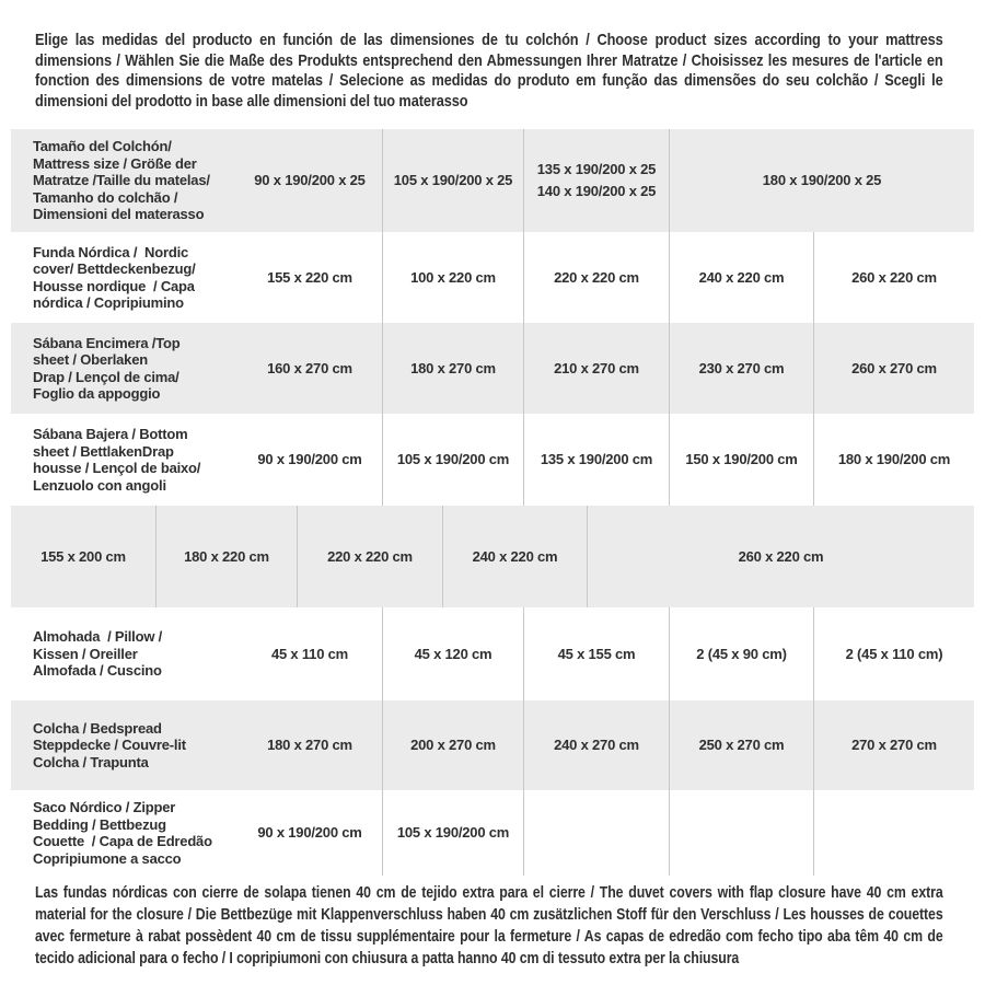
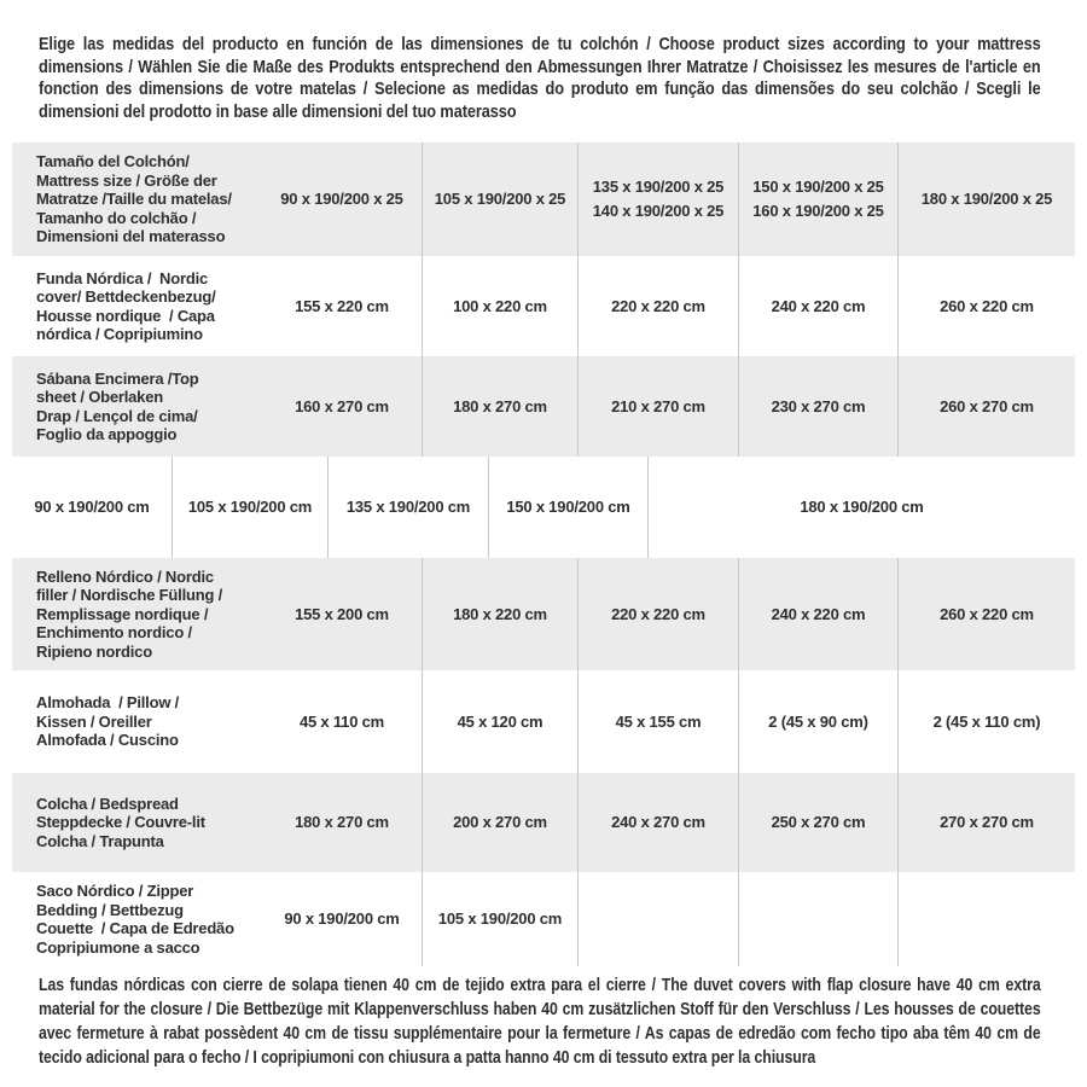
  Elige las medidas del producto en función de las dimensiones de tu colchón / Choose product sizes according to your mattress dimensions / Wählen Sie die Maße des Produkts entsprechend den Abmessungen Ihrer Matratze / Choisissez les mesures de l'article en fonction des dimensions de votre matelas / Selecione as medidas do produto em função das dimensões do seu colchão / Scegli le dimensioni del prodotto in base alle dimensioni del tuo materasso
  Tamaño del Colchón/
  Mattress size / Größe der
  Matratze /Taille du matelas/
  Tamanho do colchão /
  Dimensioni del materasso
  90 x 190/200 x 25
  105 x 190/200 x 25
  135 x 190/200 x 25
  140 x 190/200 x 25
+ 150 x 190/200 x 25
+ 160 x 190/200 x 25
  180 x 190/200 x 25
  Funda Nórdica / Nordic
  cover/ Bettdeckenbezug/
  Housse nordique / Capa
  nórdica / Copripiumino
  155 x 220 cm
  100 x 220 cm
  220 x 220 cm
  240 x 220 cm
  260 x 220 cm
  Sábana Encimera /Top
  sheet / Oberlaken
  Drap / Lençol de cima/
  Foglio da appoggio
  160 x 270 cm
  180 x 270 cm
  210 x 270 cm
  230 x 270 cm
  260 x 270 cm
- Sábana Bajera / Bottom
- sheet / BettlakenDrap
- housse / Lençol de baixo/
- Lenzuolo con angoli
  90 x 190/200 cm
  105 x 190/200 cm
  135 x 190/200 cm
  150 x 190/200 cm
  180 x 190/200 cm
+ Relleno Nórdico / Nordic
+ filler / Nordische Füllung /
+ Remplissage nordique /
+ Enchimento nordico /
+ Ripieno nordico
  155 x 200 cm
  180 x 220 cm
  220 x 220 cm
  240 x 220 cm
  260 x 220 cm
  Almohada / Pillow /
  Kissen / Oreiller
  Almofada / Cuscino
  45 x 110 cm
  45 x 120 cm
  45 x 155 cm
  2 (45 x 90 cm)
  2 (45 x 110 cm)
  Colcha / Bedspread
  Steppdecke / Couvre-lit
  Colcha / Trapunta
  180 x 270 cm
  200 x 270 cm
  240 x 270 cm
  250 x 270 cm
  270 x 270 cm
  Saco Nórdico / Zipper
  Bedding / Bettbezug
  Couette / Capa de Edredão
  Copripiumone a sacco
  90 x 190/200 cm
  105 x 190/200 cm
  Las fundas nórdicas con cierre de solapa tienen 40 cm de tejido extra para el cierre / The duvet covers with flap closure have 40 cm extra material for the closure / Die Bettbezüge mit Klappenverschluss haben 40 cm zusätzlichen Stoff für den Verschluss / Les housses de couettes avec fermeture à rabat possèdent 40 cm de tissu supplémentaire pour la fermeture / As capas de edredão com fecho tipo aba têm 40 cm de tecido adicional para o fecho / I copripiumoni con chiusura a patta hanno 40 cm di tessuto extra per la chiusura
